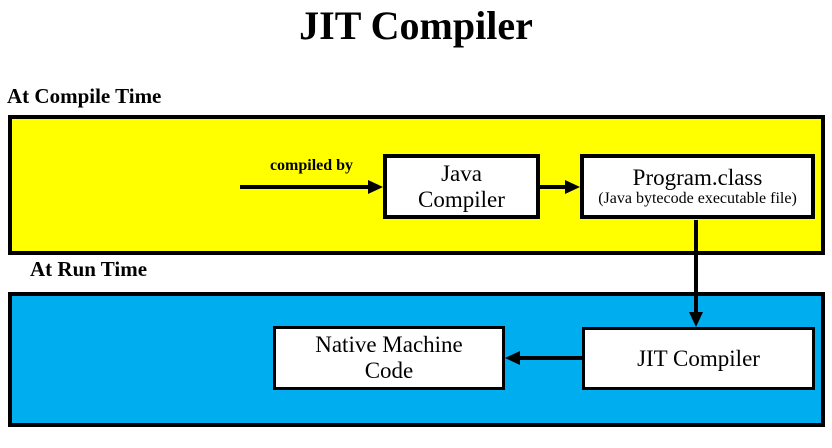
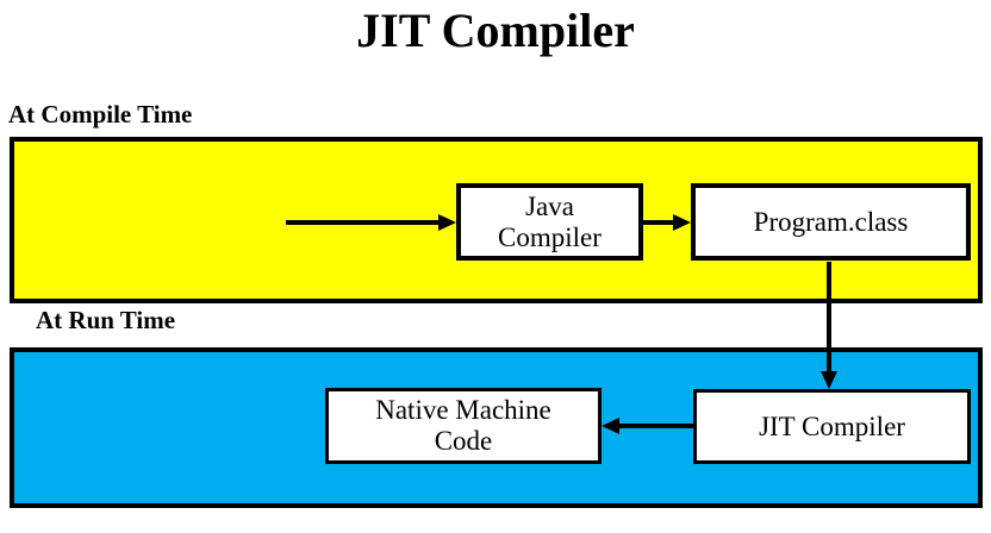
  JIT Compiler
  At Compile Time
  At Run Time
  Java Compiler
  Program.class
- (Java bytecode executable file)
- compiled by
  Native Machine Code
  JIT Compiler
